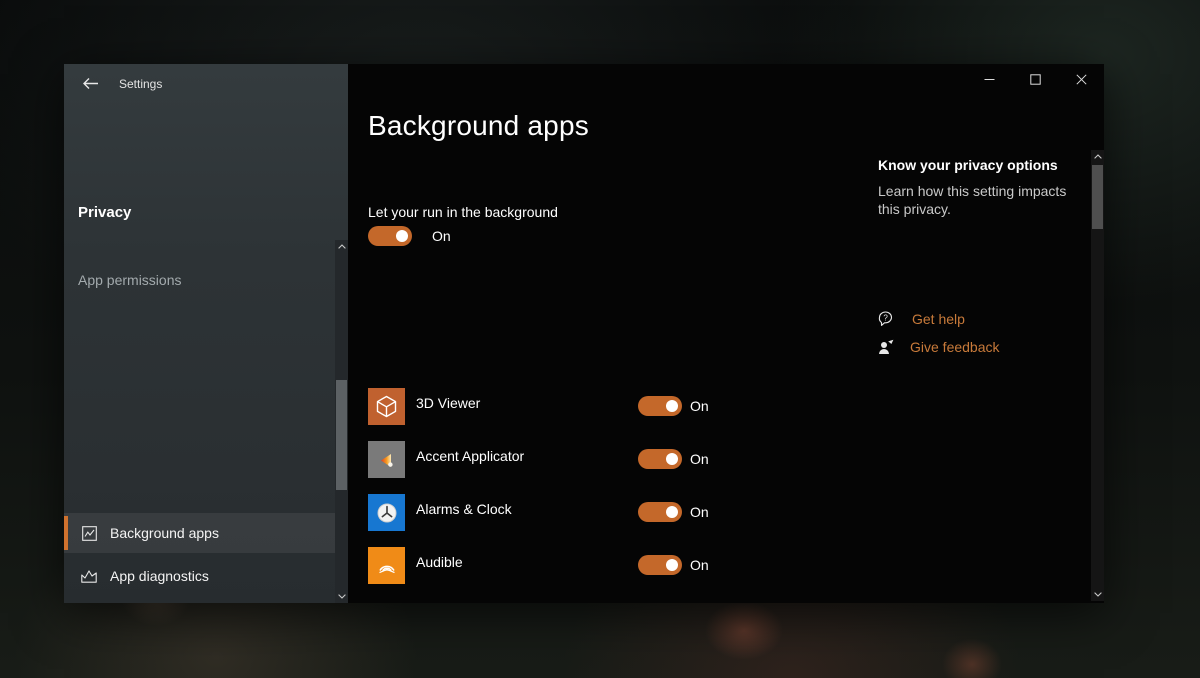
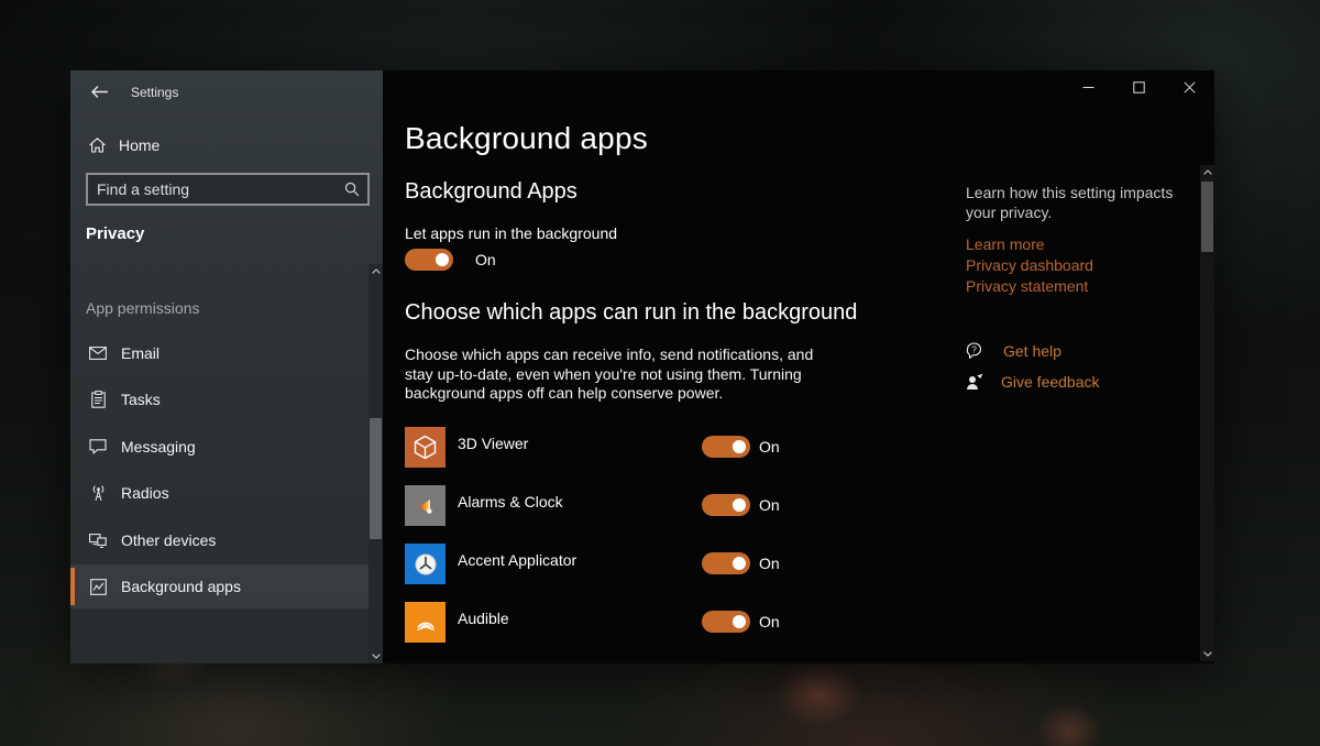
  Settings
+ Home
+ Find a setting
  Privacy
  App permissions
+ Email
+ Tasks
+ Messaging
+ Radios
+ Other devices
  Background apps
- App diagnostics
  Background apps
+ Background Apps
- Let your run in the background
+ Let apps run in the background
  On
+ Choose which apps can run in the background
+ Choose which apps can receive info, send notifications, and stay up-to-date, even when you're not using them. Turning background apps off can help conserve power.
  3D Viewer
  On
- Accent Applicator
+ Alarms & Clock
  On
- Alarms & Clock
+ Accent Applicator
  On
  Audible
  On
- Know your privacy options
- Learn how this setting impacts this privacy.
+ Learn how this setting impacts your privacy.
+ Learn more
+ Privacy dashboard
+ Privacy statement
  ?
  Get help
  Give feedback
